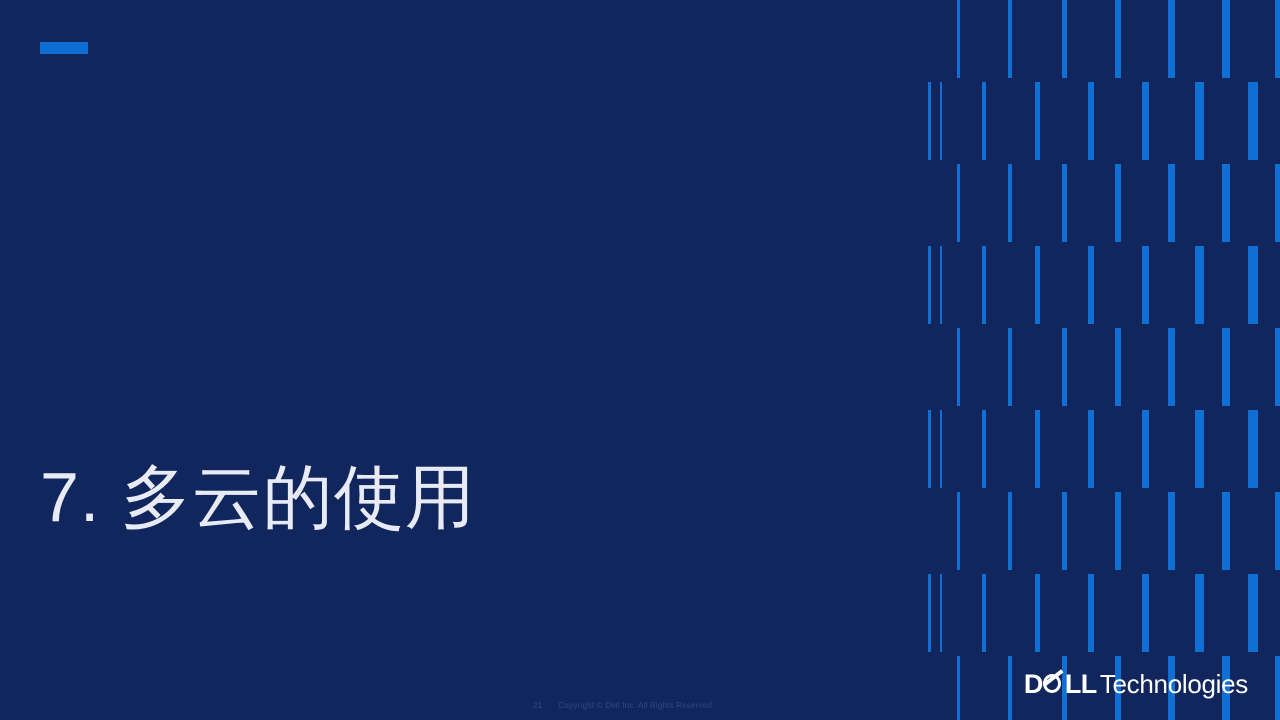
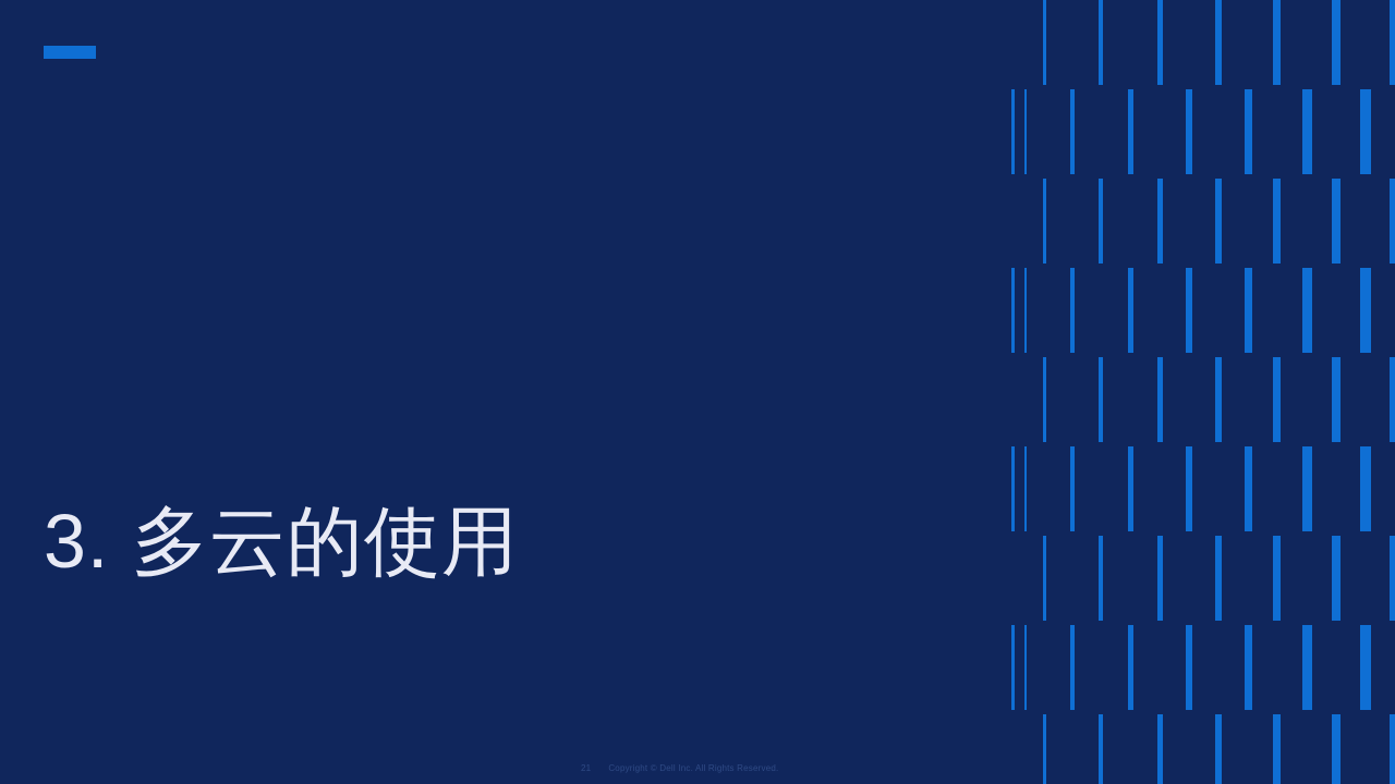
- 7. 多云的使用
+ 3. 多云的使用
  21
  Copyright © Dell Inc. All Rights Reserved.
- D
- LL
- Technologies
